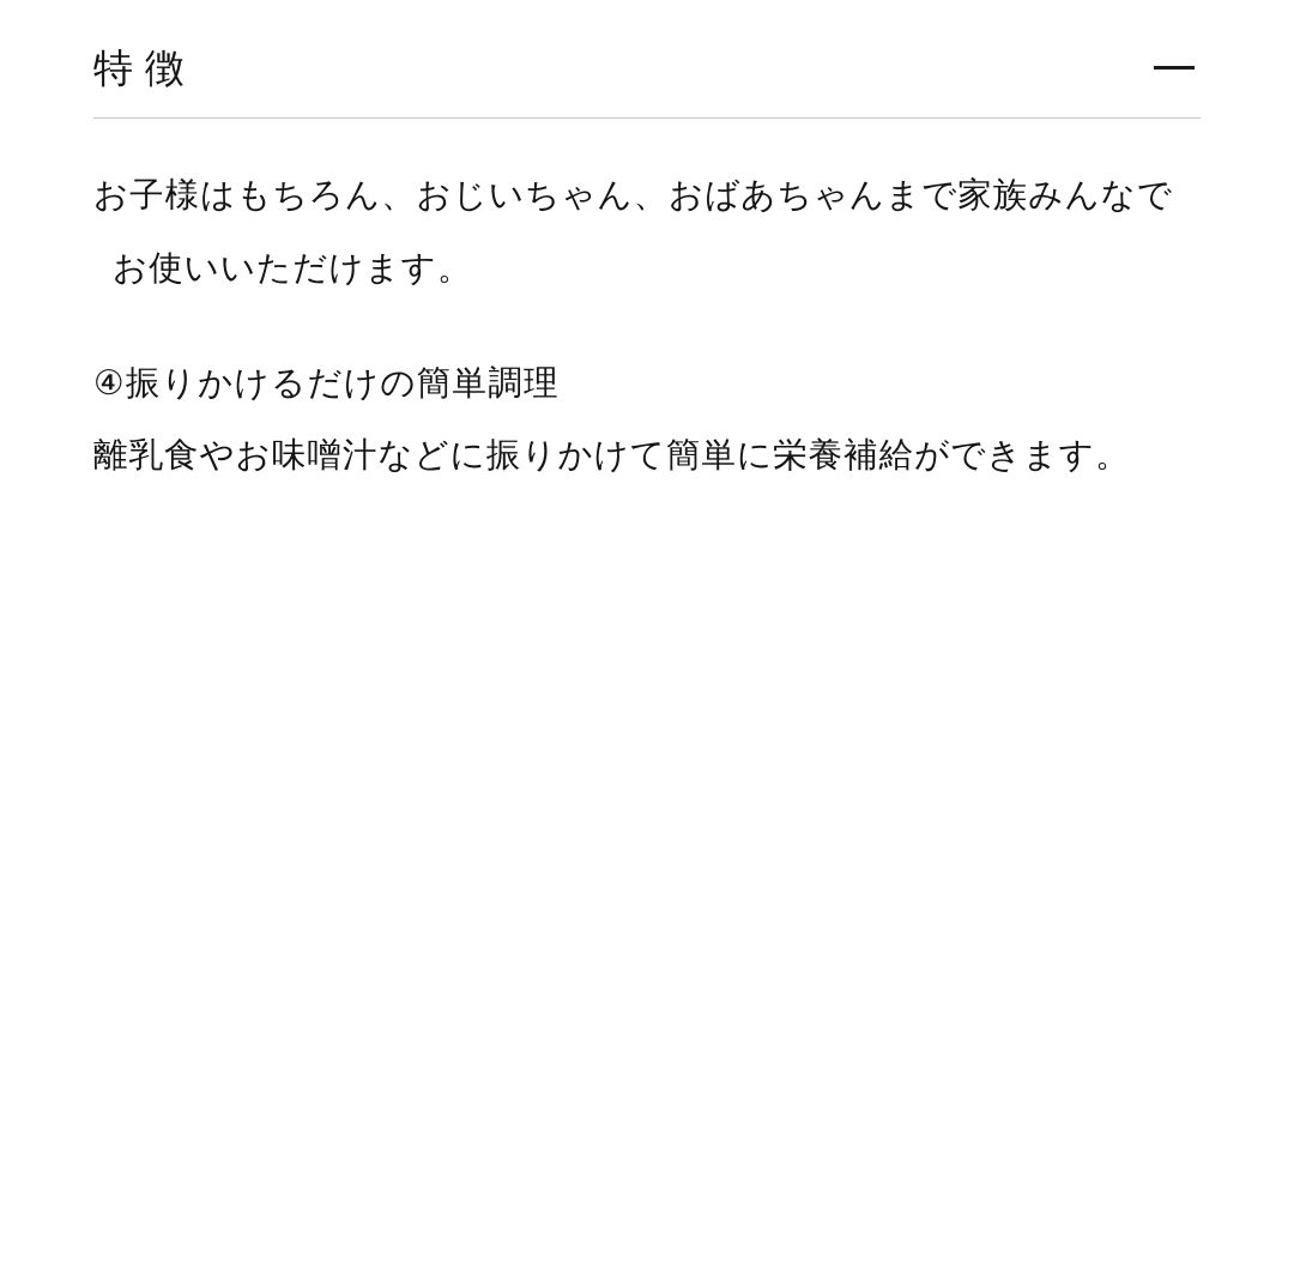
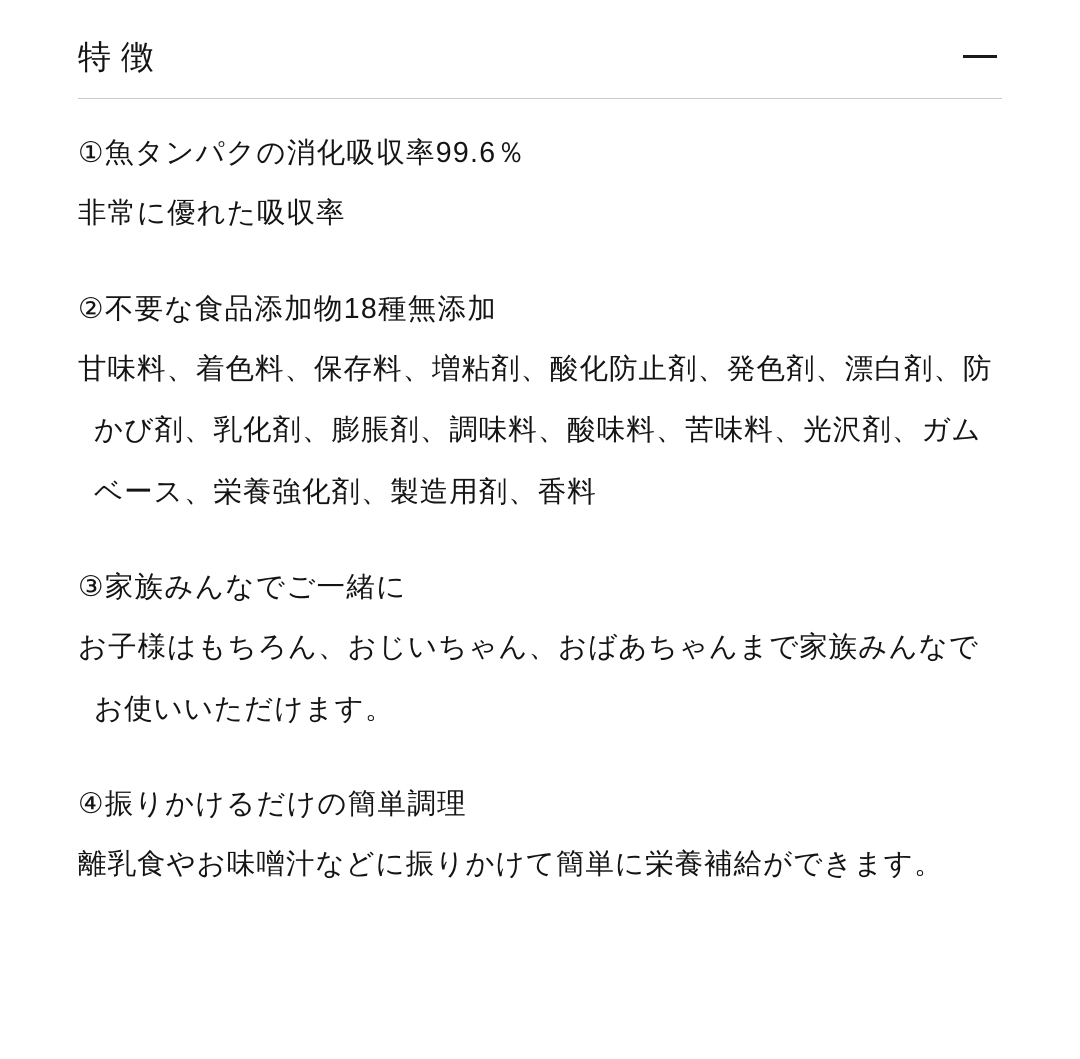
  特徴
+ ①魚タンパクの消化吸収率99.6％
+ 非常に優れた吸収率
+ ②不要な食品添加物18種無添加
+ 甘味料、着色料、保存料、増粘剤、酸化防止剤、発色剤、漂白剤、防かび剤、乳化剤、膨脹剤、調味料、酸味料、苦味料、光沢剤、ガムベース、栄養強化剤、製造用剤、香料
+ ③家族みんなでご一緒に
  お子様はもちろん、おじいちゃん、おばあちゃんまで家族みんなでお使いいただけます。
  ④振りかけるだけの簡単調理
  離乳食やお味噌汁などに振りかけて簡単に栄養補給ができます。
